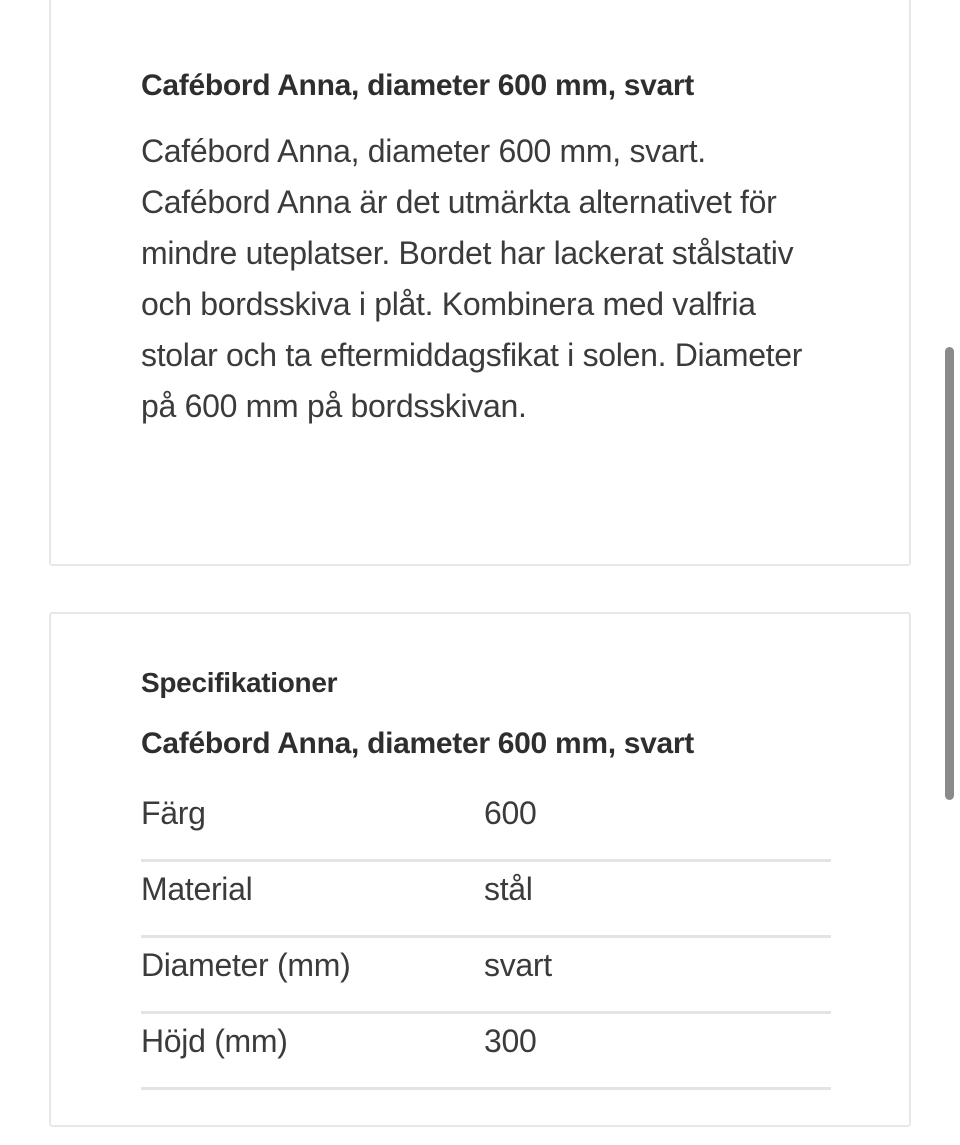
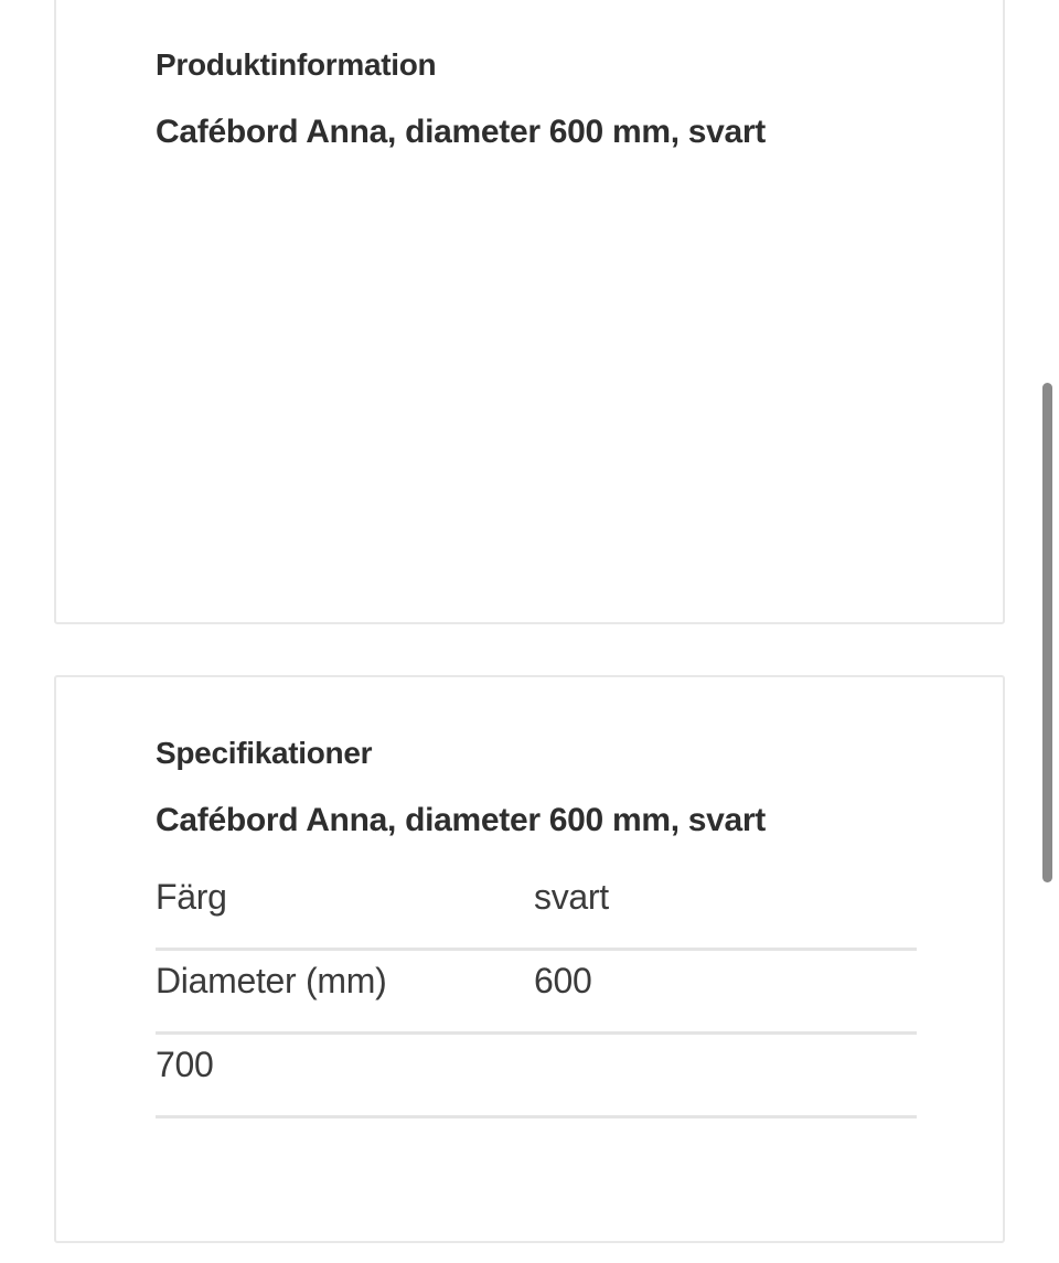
+ Produktinformation
  Cafébord Anna, diameter 600 mm, svart
- Cafébord Anna, diameter 600 mm, svart. Cafébord Anna är det utmärkta alternativet för mindre uteplatser. Bordet har lackerat stålstativ och bordsskiva i plåt. Kombinera med valfria stolar och ta eftermiddagsfikat i solen. Diameter på 600 mm på bordsskivan.
  Specifikationer
  Cafébord Anna, diameter 600 mm, svart
  Färg
- 600
+ svart
- Material
- stål
  Diameter (mm)
- svart
+ 600
- Höjd (mm)
- 300
+ 700
